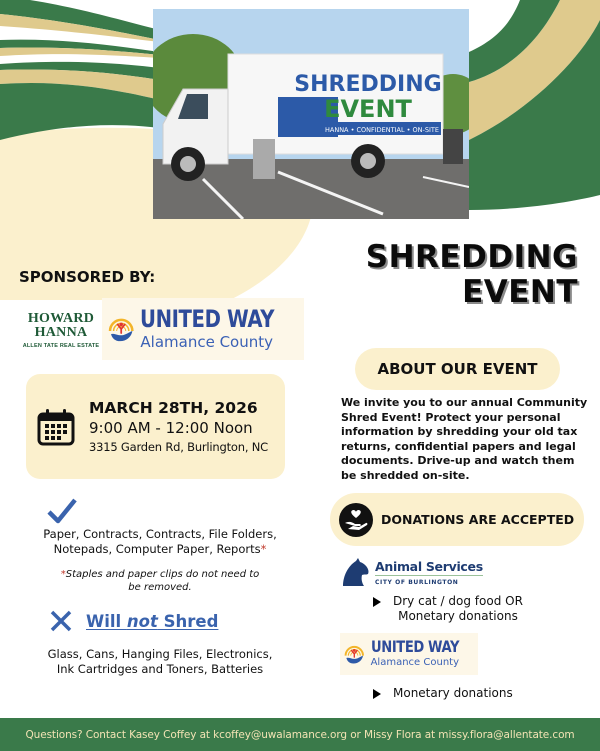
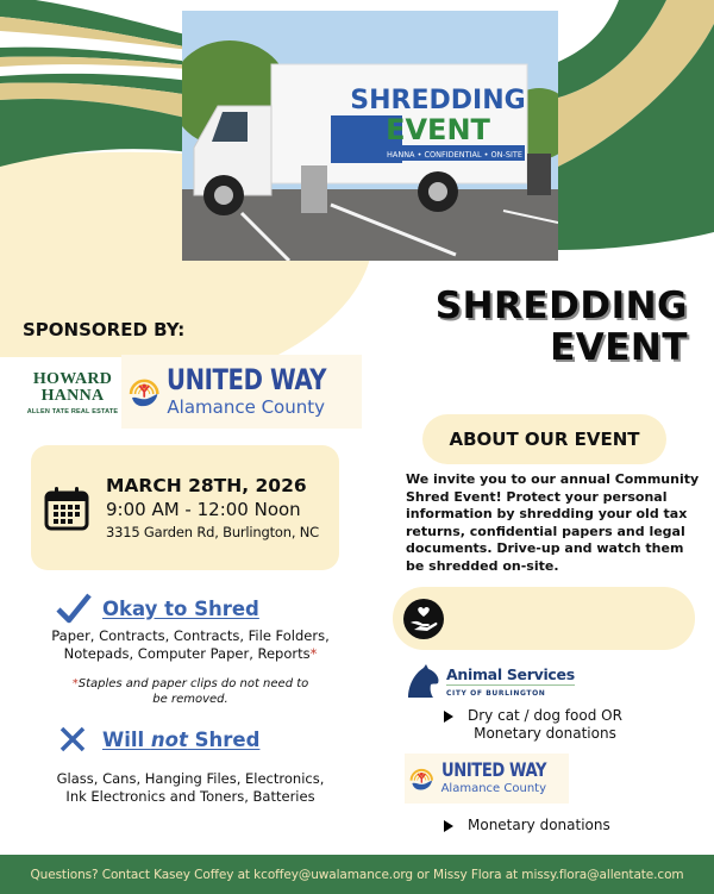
  SHREDDING
  EVENT
  HANNA • CONFIDENTIAL • ON-SITE
  SHREDDING
  EVENT
  SPONSORED BY:
  HOWARD
  HANNA
  UNITED WAY
  Alamance County
  MARCH 28TH, 2026
  9:00 AM - 12:00 Noon
  3315 Garden Rd, Burlington, NC
+ Okay to Shred
  Paper, Contracts, Contracts, File Folders,
  Notepads, Computer Paper, Reports*
  *Staples and paper clips do not need to
  be removed.
  Will not Shred
  Glass, Cans, Hanging Files, Electronics,
- Ink Cartridges and Toners, Batteries
+ Ink Electronics and Toners, Batteries
  ABOUT OUR EVENT
  We invite you to our annual Community Shred Event! Protect your personal information by shredding your old tax returns, confidential papers and legal documents. Drive-up and watch them be shredded on-site.
- DONATIONS ARE ACCEPTED
  Animal Services
  Dry cat / dog food OR
  Monetary donations
  UNITED WAY
  Alamance County
  Monetary donations
  Questions? Contact Kasey Coffey at kcoffey@uwalamance.org or Missy Flora at missy.flora@allentate.com
